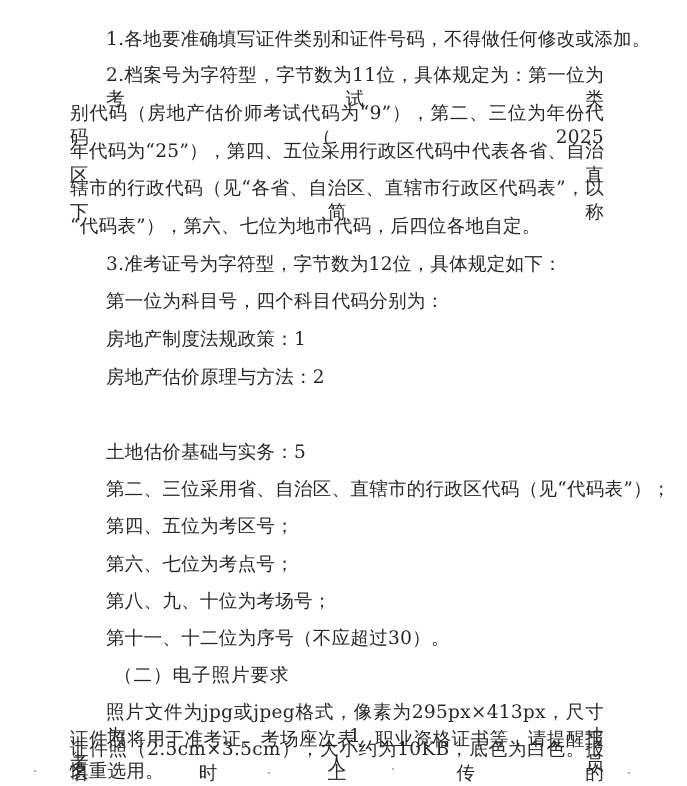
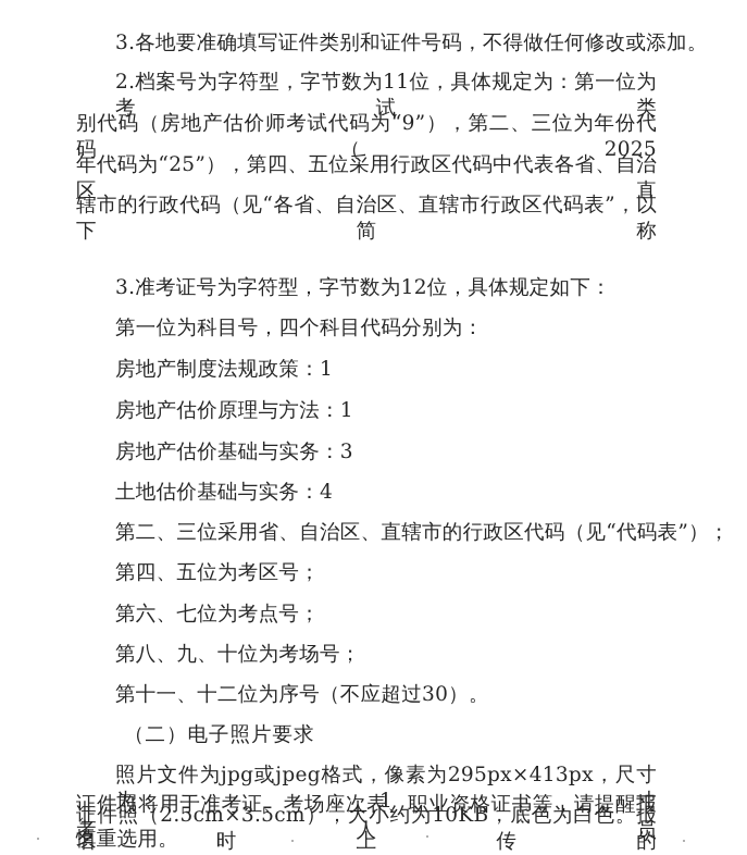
- 1.各地要准确填写证件类别和证件号码，不得做任何修改或添加。
+ 3.各地要准确填写证件类别和证件号码，不得做任何修改或添加。
  2.档案号为字符型，字节数为11位，具体规定为：第一位为考试类
  别代码（房地产估价师考试代码为“9”），第二、三位为年份代码（2025
  年代码为“25”），第四、五位采用行政区代码中代表各省、自治区、直
  辖市的行政代码（见“各省、自治区、直辖市行政区代码表”，以下简称
- “代码表”），第六、七位为地市代码，后四位各地自定。
  3.准考证号为字符型，字节数为12位，具体规定如下：
  第一位为科目号，四个科目代码分别为：
  房地产制度法规政策：1
- 房地产估价原理与方法：2
+ 房地产估价原理与方法：1
+ 房地产估价基础与实务：3
- 土地估价基础与实务：5
+ 土地估价基础与实务：4
  第二、三位采用省、自治区、直辖市的行政区代码（见“代码表”）；
  第四、五位为考区号；
  第六、七位为考点号；
  第八、九、十位为考场号；
  第十一、十二位为序号（不应超过30）。
  （二）电子照片要求
  照片文件为jpg或jpeg格式，像素为295px×413px，尺寸为1寸
  证件照（2.5cm×3.5cm），大小约为10KB，底色为白色。报名时上传的
  证件照将用于准考证、考场座次表、职业资格证书等，请提醒报考人员
  慎重选用。
